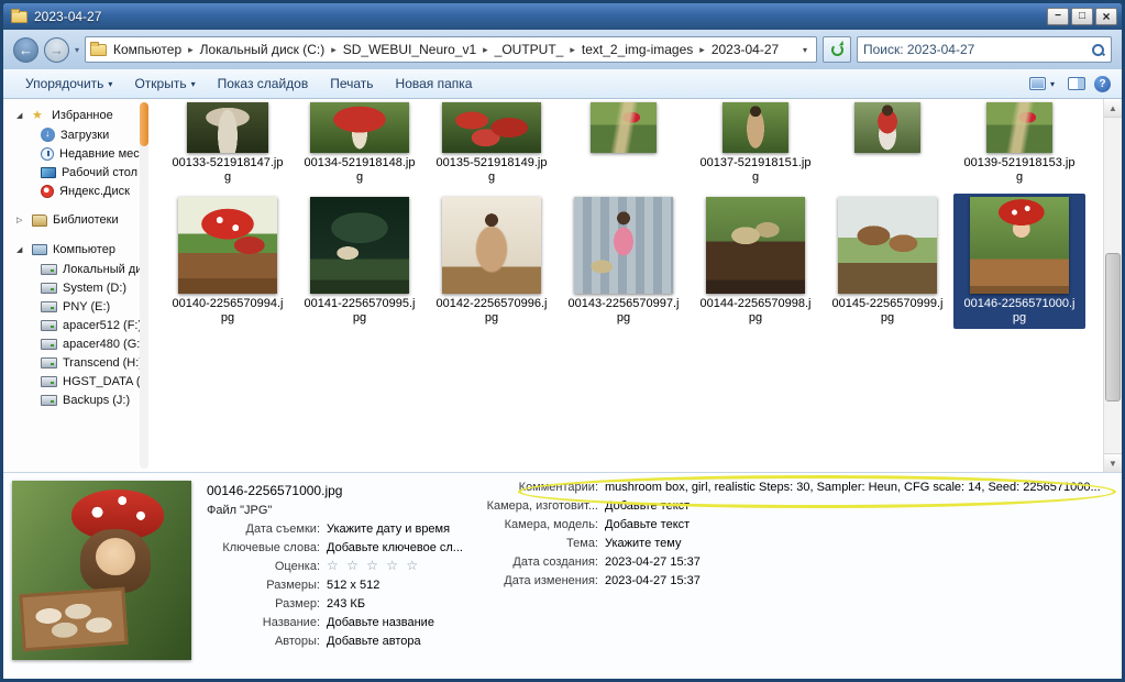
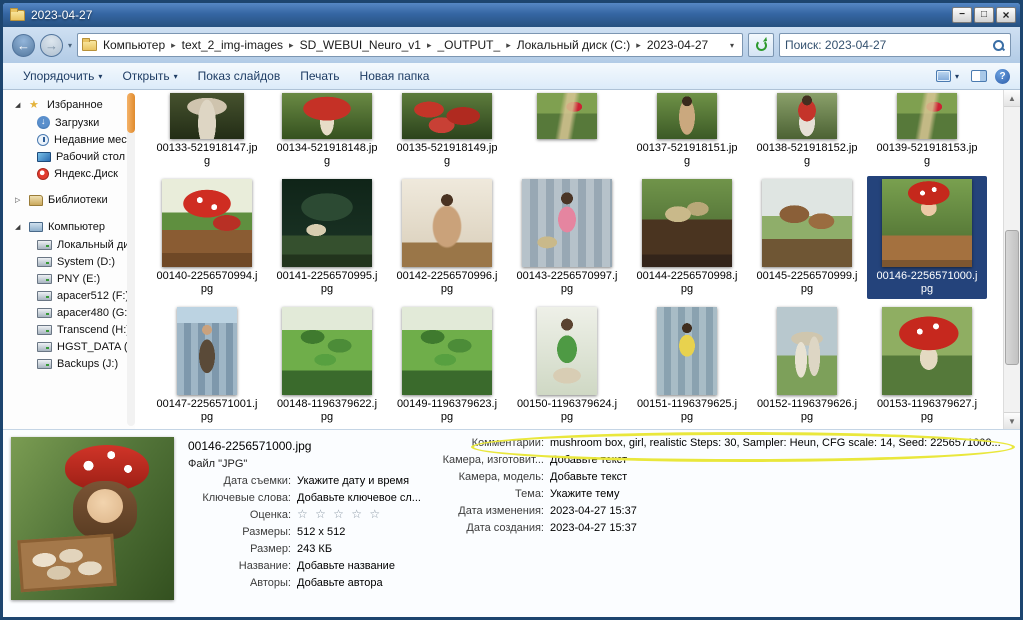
  2023-04-27
  ←
  →
  Компьютер
- Локальный диск (C:)
+ text_2_img-images
  SD_WEBUI_Neuro_v1
  _OUTPUT_
- text_2_img-images
+ Локальный диск (C:)
  2023-04-27
  Поиск: 2023-04-27
  Упорядочить
  Открыть
  Показ слайдов
  Печать
  Новая папка
  Избранное
  Загрузки
  Недавние мес
  Рабочий стол
  Яндекс.Диск
  Библиотеки
  Компьютер
  Локальный д
  System (D:)
  PNY (E:)
  apacer512 (F:
  apacer480 (G:
  Transcend (H:
  HGST_DATA (
  Backups (J:)
  00133-521918147.jpg
  00134-521918148.jpg
  00135-521918149.jpg
  00137-521918151.jpg
+ 00138-521918152.jpg
  00139-521918153.jpg
  00140-2256570994.jpg
  00141-2256570995.jpg
  00142-2256570996.jpg
  00143-2256570997.jpg
  00144-2256570998.jpg
  00145-2256570999.jpg
  00146-2256571000.jpg
+ 00147-2256571001.jpg
+ 00148-1196379622.jpg
+ 00149-1196379623.jpg
+ 00150-1196379624.jpg
+ 00151-1196379625.jpg
+ 00152-1196379626.jpg
+ 00153-1196379627.jpg
  00146-2256571000.jpg
  Файл "JPG"
  Дата съемки:
  Укажите дату и время
  Ключевые слова:
  Добавьте ключевое сл...
  Оценка:
  ☆ ☆ ☆ ☆ ☆
  Размеры:
  512 x 512
  Размер:
  243 КБ
  Название:
  Добавьте название
  Авторы:
  Добавьте автора
  Комментарии:
  mushroom box, girl, realistic Steps: 30, Sampler: Heun, CFG scale: 14, Seed: 2256571000...
  Камера, изготовит...
  Добавьте текст
  Камера, модель:
  Добавьте текст
  Тема:
  Укажите тему
- Дата создания:
+ Дата изменения:
  2023-04-27 15:37
- Дата изменения:
+ Дата создания:
  2023-04-27 15:37
